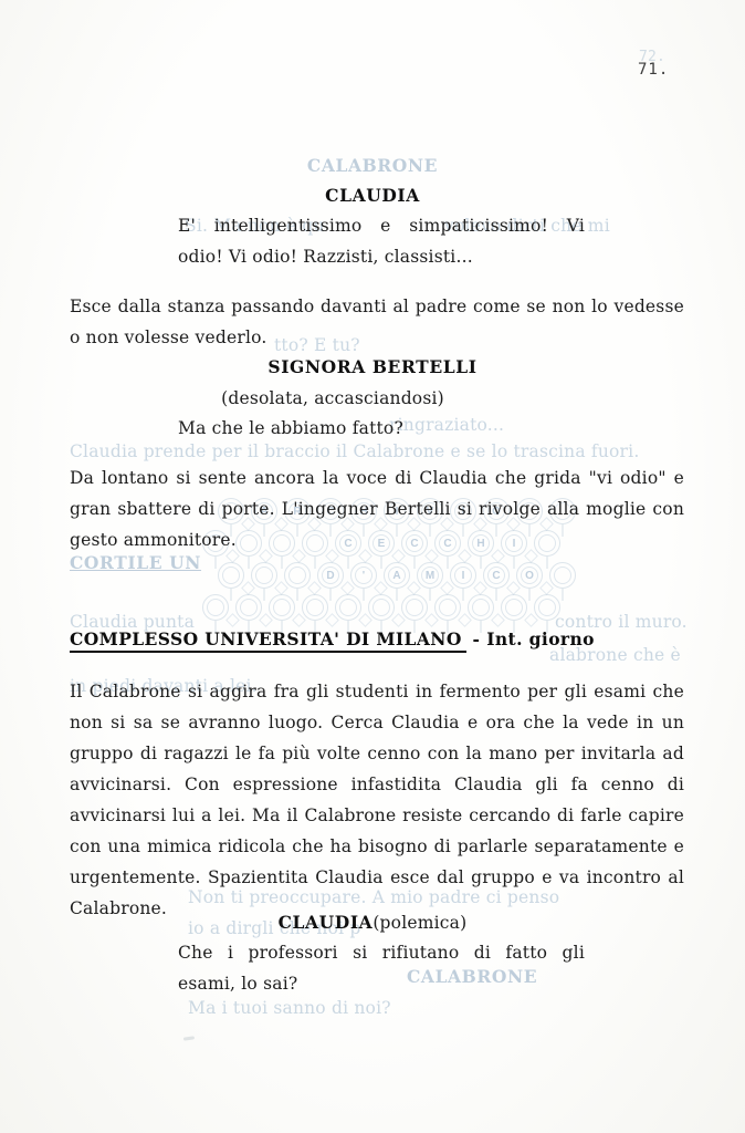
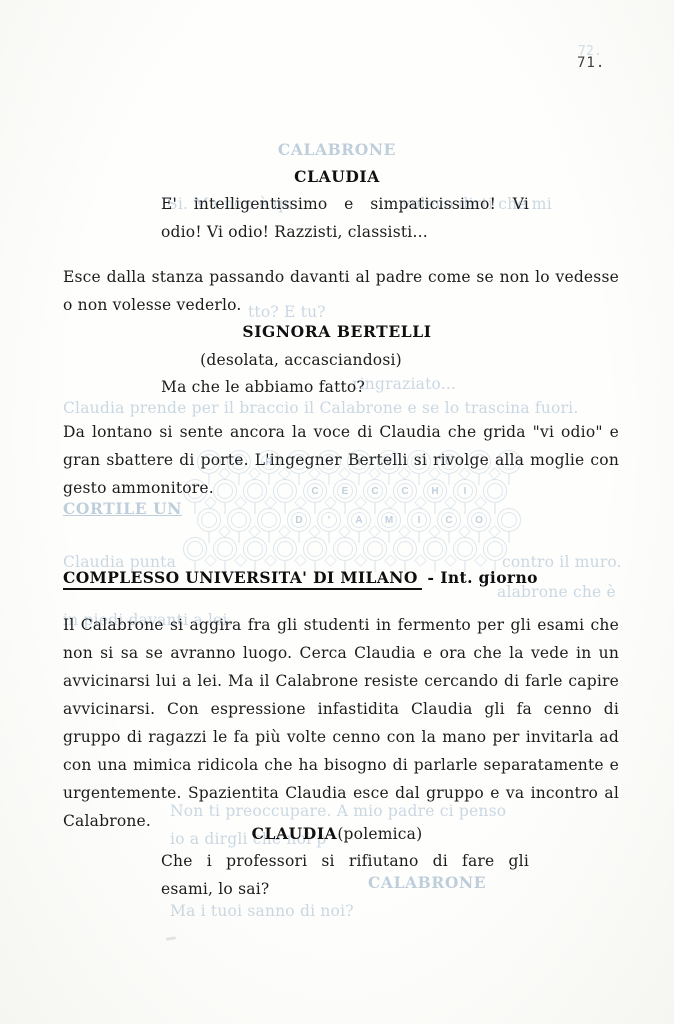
  A
  R
  C
  H
  I
  V
  I
  O
  C
  E
  C
  C
  H
  I
  D
  '
  A
  M
  I
  C
  O
  72.
  CALABRONE
  Si. Ma non è qu
  volevo dirti che mi
  tto? E tu?
  ringraziato...
  Claudia prende per il braccio il Calabrone e se lo trascina fuori.
  CORTILE UN
  Claudia punta
  contro il muro.
  alabrone che è
  in piedi davanti a lei.
  Non ti preoccupare. A mio padre ci penso
  io a dirgli che noi p
  CALABRONE
  Ma i tuoi sanno di noi?
  71.
  CLAUDIA
  E' intelligentissimo e simpaticissimo! Vi
  odio! Vi odio! Razzisti, classisti...
  Esce dalla stanza passando davanti al padre come se non lo vedesse
  o non volesse vederlo.
  SIGNORA BERTELLI
  (desolata, accasciandosi)
  Ma che le abbiamo fatto?
  Da lontano si sente ancora la voce di Claudia che grida "vi odio" e
  gran sbattere di porte. L'ingegner Bertelli si rivolge alla moglie con
  gesto ammonitore.
  COMPLESSO UNIVERSITA' DI MILANO - Int. giorno
  Il Calabrone si aggira fra gli studenti in fermento per gli esami che
  non si sa se avranno luogo. Cerca Claudia e ora che la vede in un
- gruppo di ragazzi le fa più volte cenno con la mano per invitarla ad
+ avvicinarsi lui a lei. Ma il Calabrone resiste cercando di farle capire
  avvicinarsi. Con espressione infastidita Claudia gli fa cenno di
- avvicinarsi lui a lei. Ma il Calabrone resiste cercando di farle capire
+ gruppo di ragazzi le fa più volte cenno con la mano per invitarla ad
  con una mimica ridicola che ha bisogno di parlarle separatamente e
  urgentemente. Spazientita Claudia esce dal gruppo e va incontro al
  Calabrone.
  CLAUDIA(polemica)
- Che i professori si rifiutano di fatto gli
+ Che i professori si rifiutano di fare gli
  esami, lo sai?
